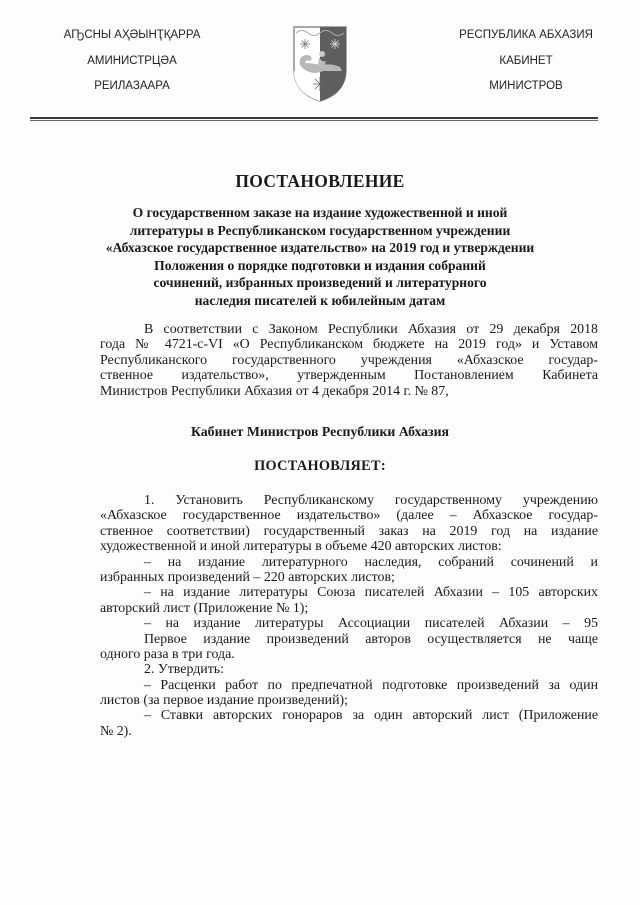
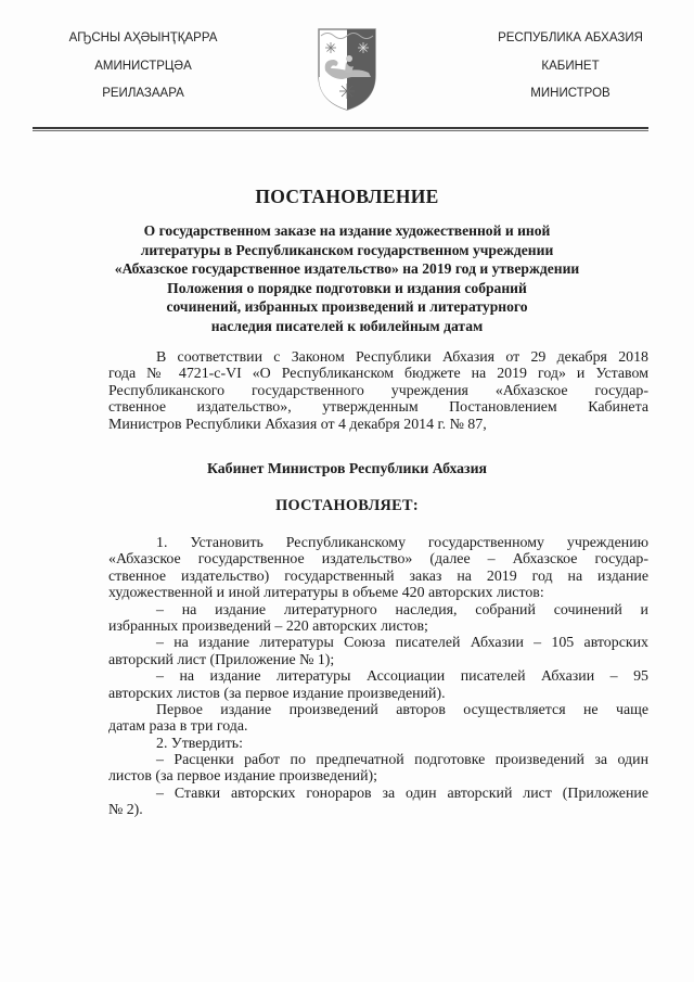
  АҦСНЫ АҲӘЫНҬҚАРРА
  АМИНИСТРЦӘА
  РЕИЛАЗААРА
  РЕСПУБЛИКА АБХАЗИЯ
  КАБИНЕТ
  МИНИСТРОВ
  ПОСТАНОВЛЕНИЕ
  О государственном заказе на издание художественной и иной
  литературы в Республиканском государственном учреждении
  «Абхазское государственное издательство» на 2019 год и утверждении
  Положения о порядке подготовки и издания собраний
  сочинений, избранных произведений и литературного
  наследия писателей к юбилейным датам
  В соответствии с Законом Республики Абхазия от 29 декабря 2018
  года № 4721-с-VI «О Республиканском бюджете на 2019 год» и Уставом
  Республиканского государственного учреждения «Абхазское государ-
  ственное издательство», утвержденным Постановлением Кабинета
  Министров Республики Абхазия от 4 декабря 2014 г. № 87,
  Кабинет Министров Республики Абхазия
  ПОСТАНОВЛЯЕТ:
  1. Установить Республиканскому государственному учреждению
  «Абхазское государственное издательство» (далее – Абхазское государ-
- ственное соответствии) государственный заказ на 2019 год на издание
+ ственное издательство) государственный заказ на 2019 год на издание
  художественной и иной литературы в объеме 420 авторских листов:
  – на издание литературного наследия, собраний сочинений и
  избранных произведений – 220 авторских листов;
  – на издание литературы Союза писателей Абхазии – 105 авторских
  авторский лист (Приложение № 1);
  – на издание литературы Ассоциации писателей Абхазии – 95
+ авторских листов (за первое издание произведений).
  Первое издание произведений авторов осуществляется не чаще
- одного раза в три года.
+ датам раза в три года.
  2. Утвердить:
  – Расценки работ по предпечатной подготовке произведений за один
  листов (за первое издание произведений);
  – Ставки авторских гонораров за один авторский лист (Приложение
  № 2).
